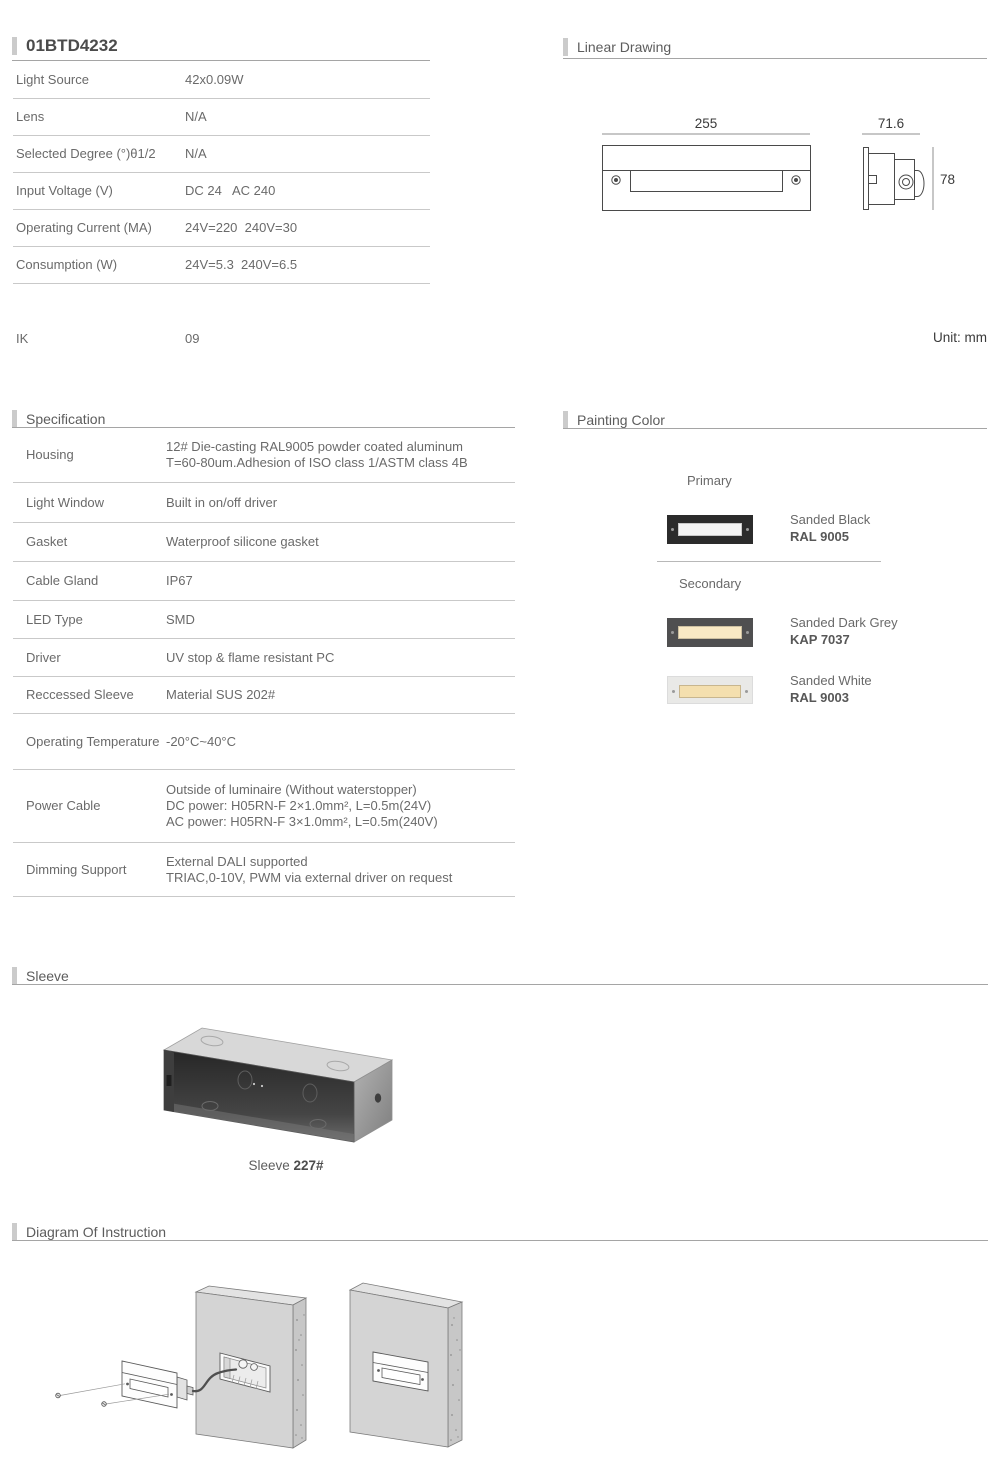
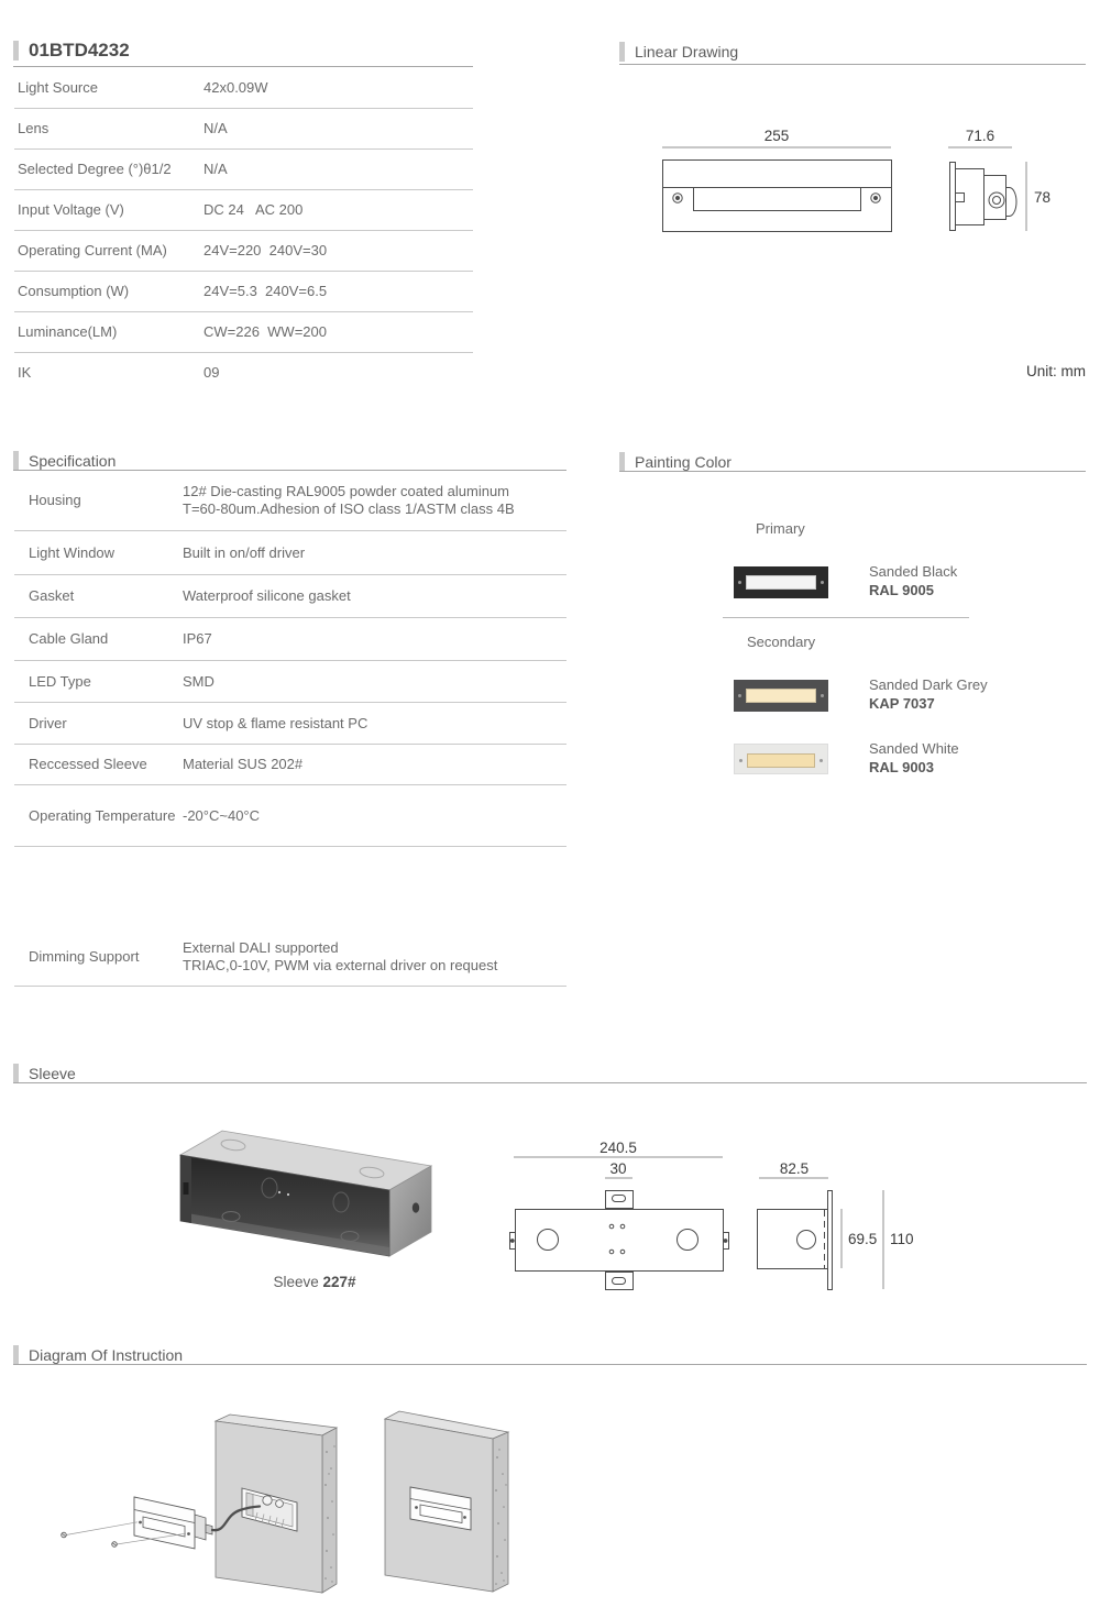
  01BTD4232
  Light Source
  42x0.09W
  Lens
  N/A
  Selected Degree (°)θ1/2
  N/A
  Input Voltage (V)
- DC 24 AC 240
+ DC 24 AC 200
  Operating Current (MA)
  24V=220 240V=30
  Consumption (W)
  24V=5.3 240V=6.5
+ Luminance(LM)
+ CW=226 WW=200
  IK
  09
  Linear Drawing
  255
  71.6
  78
  Unit: mm
  Specification
  Housing
  12# Die-casting RAL9005 powder coated aluminum
  T=60-80um.Adhesion of ISO class 1/ASTM class 4B
  Light Window
  Built in on/off driver
  Gasket
  Waterproof silicone gasket
  Cable Gland
  IP67
  LED Type
  SMD
  Driver
  UV stop & flame resistant PC
  Reccessed Sleeve
  Material SUS 202#
  Operating Temperature
  -20°C~40°C
- Power Cable
- Outside of luminaire (Without waterstopper)
- DC power: H05RN-F 2×1.0mm², L=0.5m(24V)
- AC power: H05RN-F 3×1.0mm², L=0.5m(240V)
  Dimming Support
  External DALI supported
  TRIAC,0-10V, PWM via external driver on request
  Painting Color
  Primary
  Sanded Black
  RAL 9005
  Secondary
  Sanded Dark Grey
  KAP 7037
  Sanded White
  RAL 9003
  Sleeve
  Sleeve 227#
+ 240.5
+ 30
+ 82.5
+ 69.5
+ 110
  Diagram Of Instruction
